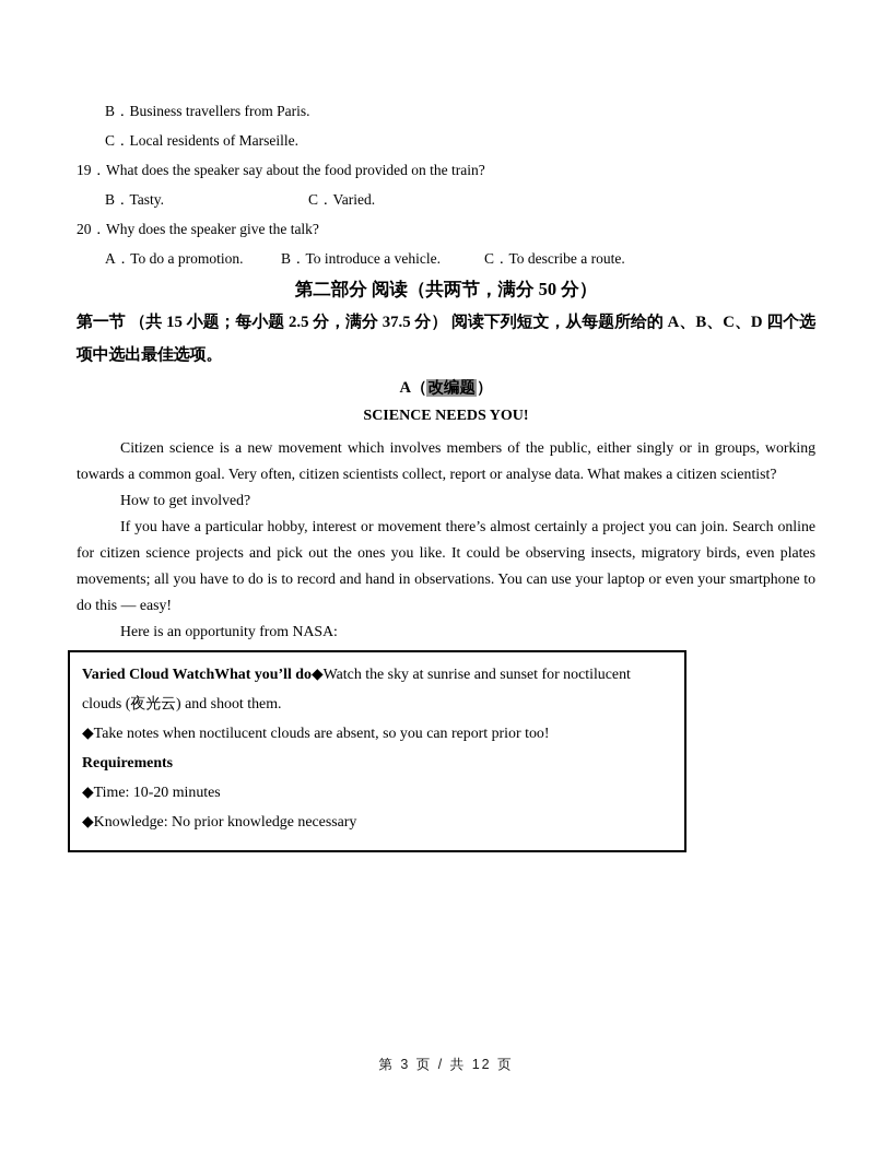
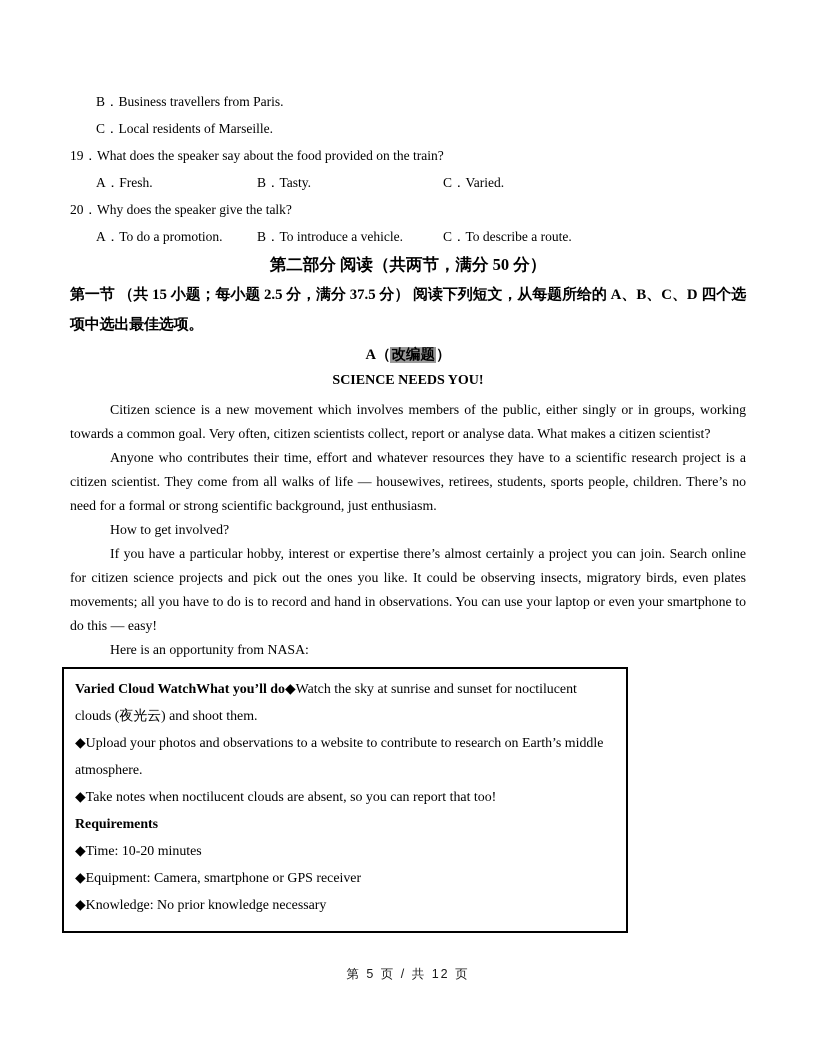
  B．Business travellers from Paris.
  C．Local residents of Marseille.
  19．What does the speaker say about the food provided on the train?
+ A．Fresh.
  B．Tasty.
  C．Varied.
  20．Why does the speaker give the talk?
  A．To do a promotion.
  B．To introduce a vehicle.
  C．To describe a route.
  第二部分 阅读（共两节，满分 50 分）
  第一节 （共 15 小题；每小题 2.5 分，满分 37.5 分） 阅读下列短文，从每题所给的 A、B、C、D 四个选项中选出最佳选项。
  A（改编题）
  SCIENCE NEEDS YOU!
  Citizen science is a new movement which involves members of the public, either singly or in groups, working towards a common goal. Very often, citizen scientists collect, report or analyse data. What makes a citizen scientist?
+ Anyone who contributes their time, effort and whatever resources they have to a scientific research project is a citizen scientist. They come from all walks of life — housewives, retirees, students, sports people, children. There’s no need for a formal or strong scientific background, just enthusiasm.
  How to get involved?
- If you have a particular hobby, interest or movement there’s almost certainly a project you can join. Search online for citizen science projects and pick out the ones you like. It could be observing insects, migratory birds, even plates movements; all you have to do is to record and hand in observations. You can use your laptop or even your smartphone to do this — easy!
+ If you have a particular hobby, interest or expertise there’s almost certainly a project you can join. Search online for citizen science projects and pick out the ones you like. It could be observing insects, migratory birds, even plates movements; all you have to do is to record and hand in observations. You can use your laptop or even your smartphone to do this — easy!
  Here is an opportunity from NASA:
  Varied Cloud WatchWhat you’ll do◆Watch the sky at sunrise and sunset for noctilucent clouds (夜光云) and shoot them.
+ ◆Upload your photos and observations to a website to contribute to research on Earth’s middle atmosphere.
- ◆Take notes when noctilucent clouds are absent, so you can report prior too!
+ ◆Take notes when noctilucent clouds are absent, so you can report that too!
  Requirements
  ◆Time: 10-20 minutes
+ ◆Equipment: Camera, smartphone or GPS receiver
  ◆Knowledge: No prior knowledge necessary
- 第 3 页 / 共 12 页
+ 第 5 页 / 共 12 页
